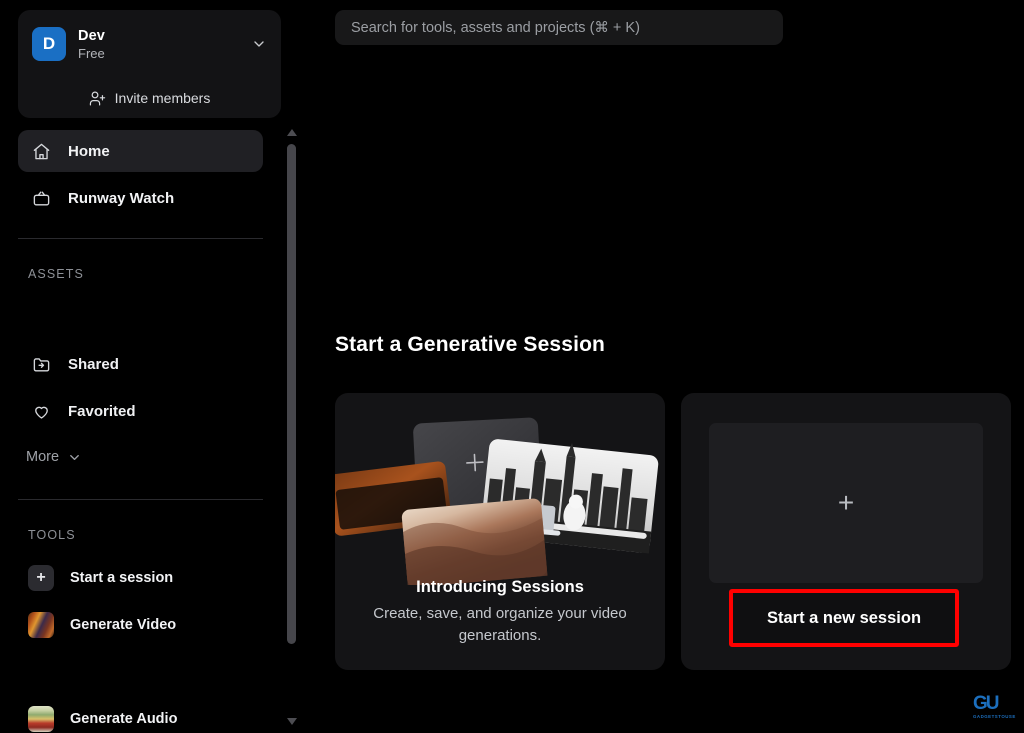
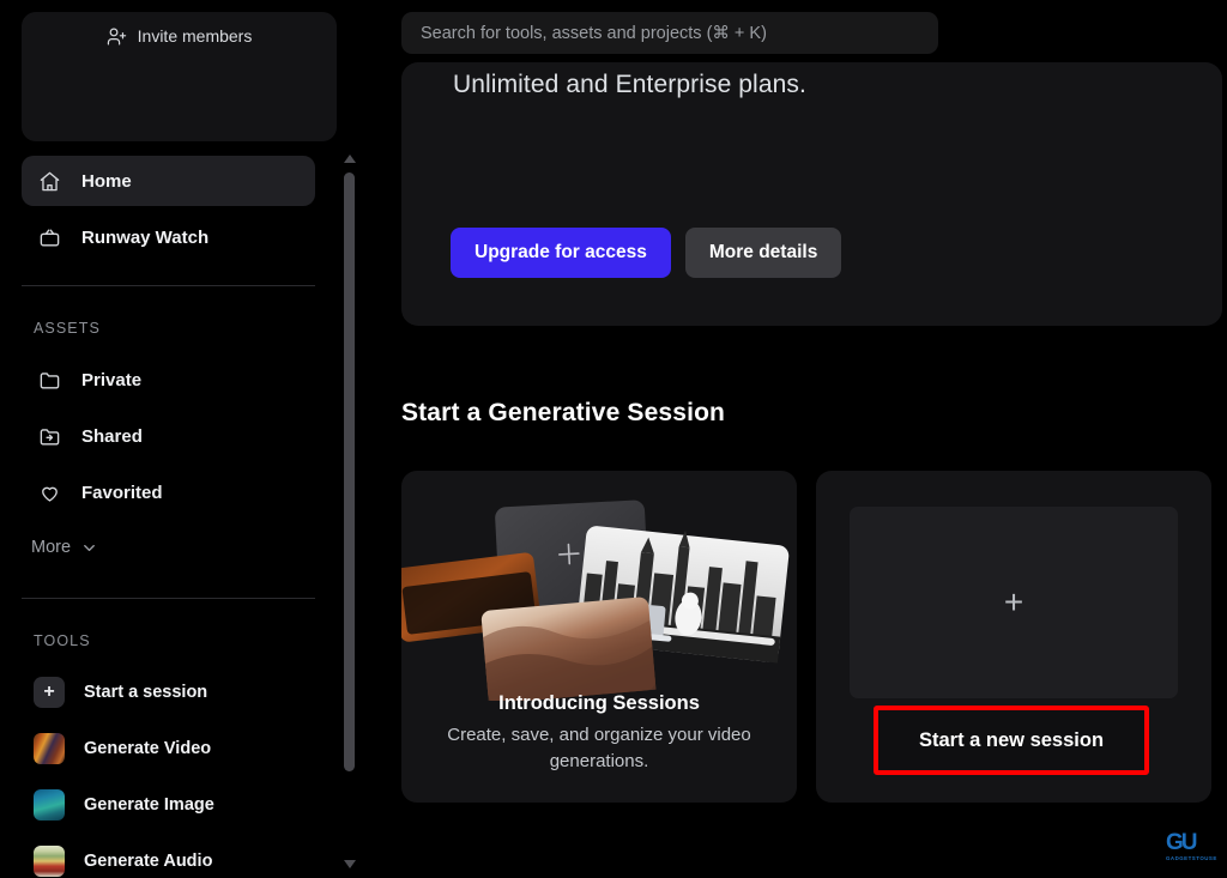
- D
- Dev
- Free
  Invite members
  Home
  Runway Watch
  ASSETS
+ Private
  Shared
  Favorited
  More
  TOOLS
  +
  Start a session
  Generate Video
+ Generate Image
  Generate Audio
  Search for tools, assets and projects (⌘ + K)
+ Unlimited and Enterprise plans.
+ Upgrade for access
+ More details
  Start a Generative Session
  Introducing Sessions
  Create, save, and organize your video generations.
  +
  Start a new session
  GU
